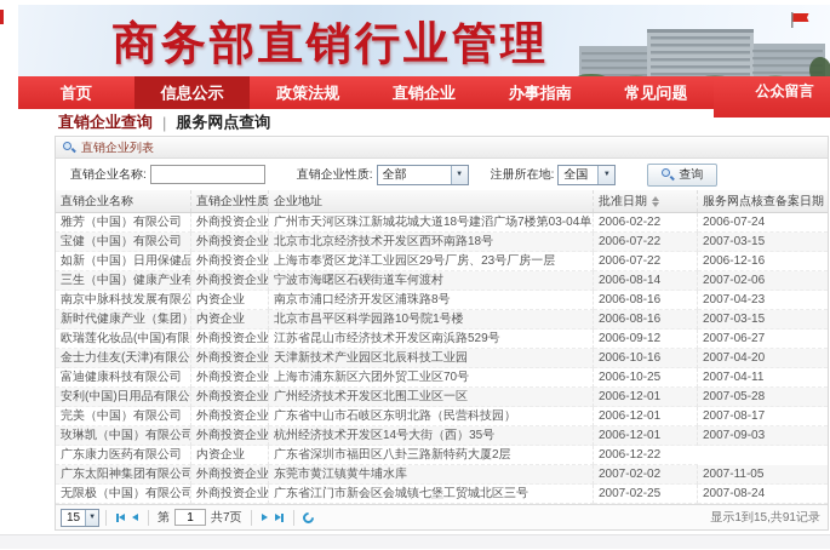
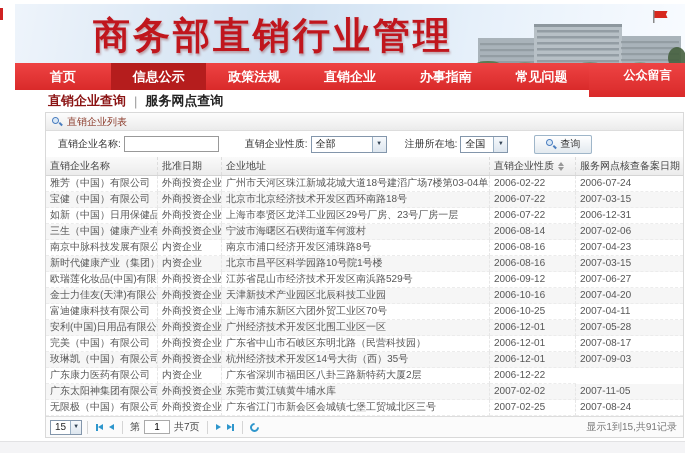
  商务部直销行业管理
  首页
  信息公示
  政策法规
  直销企业
  办事指南
  常见问题
  公众留言
  直销企业查询
  |
  服务网点查询
  直销企业列表
  直销企业名称:
  直销企业性质:
  全部
  注册所在地:
  全国
  查询
  直销企业名称
- 直销企业性质
+ 批准日期
  企业地址
- 批准日期
+ 直销企业性质
  服务网点核查备案日期
  雅芳（中国）有限公司
  外商投资企业
  广州市天河区珠江新城花城大道18号建滔广场7楼第03-04单
  2006-02-22
  2006-07-24
  宝健（中国）有限公司
  外商投资企业
  北京市北京经济技术开发区西环南路18号
  2006-07-22
  2007-03-15
  如新（中国）日用保健品
  外商投资企业
  上海市奉贤区龙洋工业园区29号厂房、23号厂房一层
  2006-07-22
- 2006-12-16
+ 2006-12-31
  三生（中国）健康产业有
  外商投资企业
  宁波市海曙区石碶街道车何渡村
  2006-08-14
  2007-02-06
  南京中脉科技发展有限公
  内资企业
  南京市浦口经济开发区浦珠路8号
  2006-08-16
  2007-04-23
  新时代健康产业（集团）
  内资企业
  北京市昌平区科学园路10号院1号楼
  2006-08-16
  2007-03-15
  欧瑞莲化妆品(中国)有限
  外商投资企业
  江苏省昆山市经济技术开发区南浜路529号
  2006-09-12
  2007-06-27
  金士力佳友(天津)有限公
  外商投资企业
  天津新技术产业园区北辰科技工业园
  2006-10-16
  2007-04-20
  富迪健康科技有限公司
  外商投资企业
  上海市浦东新区六团外贸工业区70号
  2006-10-25
  2007-04-11
  安利(中国)日用品有限公
  外商投资企业
  广州经济技术开发区北围工业区一区
  2006-12-01
  2007-05-28
  完美（中国）有限公司
  外商投资企业
  广东省中山市石岐区东明北路（民营科技园）
  2006-12-01
  2007-08-17
  玫琳凯（中国）有限公司
  外商投资企业
  杭州经济技术开发区14号大街（西）35号
  2006-12-01
  2007-09-03
  广东康力医药有限公司
  内资企业
  广东省深圳市福田区八卦三路新特药大厦2层
  2006-12-22
  广东太阳神集团有限公司
  外商投资企业
  东莞市黄江镇黄牛埔水库
  2007-02-02
  2007-11-05
  无限极（中国）有限公司
  外商投资企业
  广东省江门市新会区会城镇七堡工贸城北区三号
  2007-02-25
  2007-08-24
  15
  第
  1
  共7页
  显示1到15,共91记录
